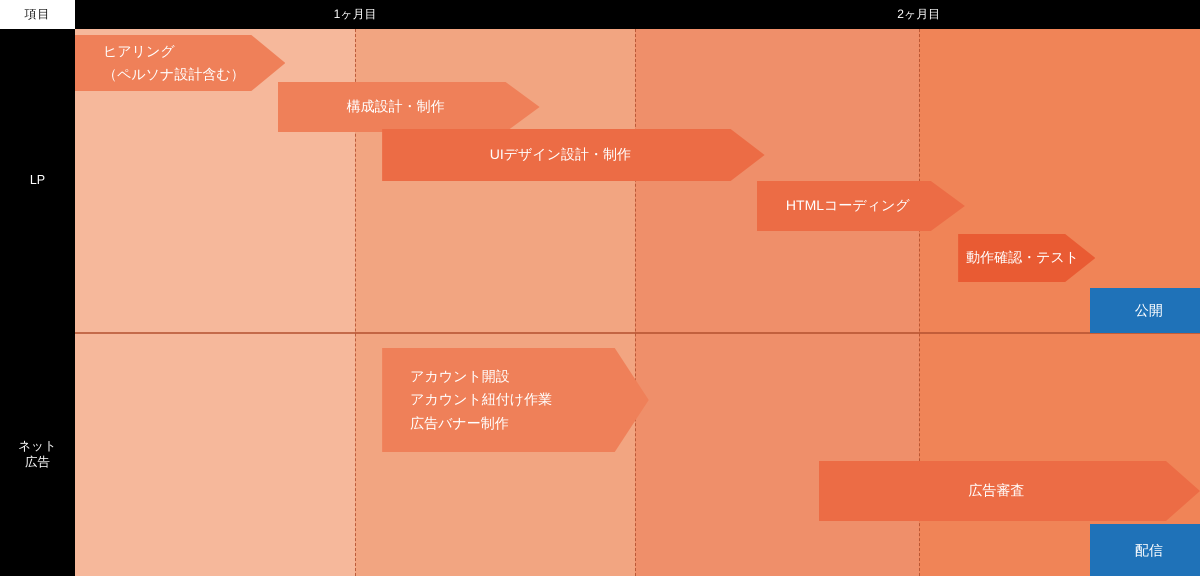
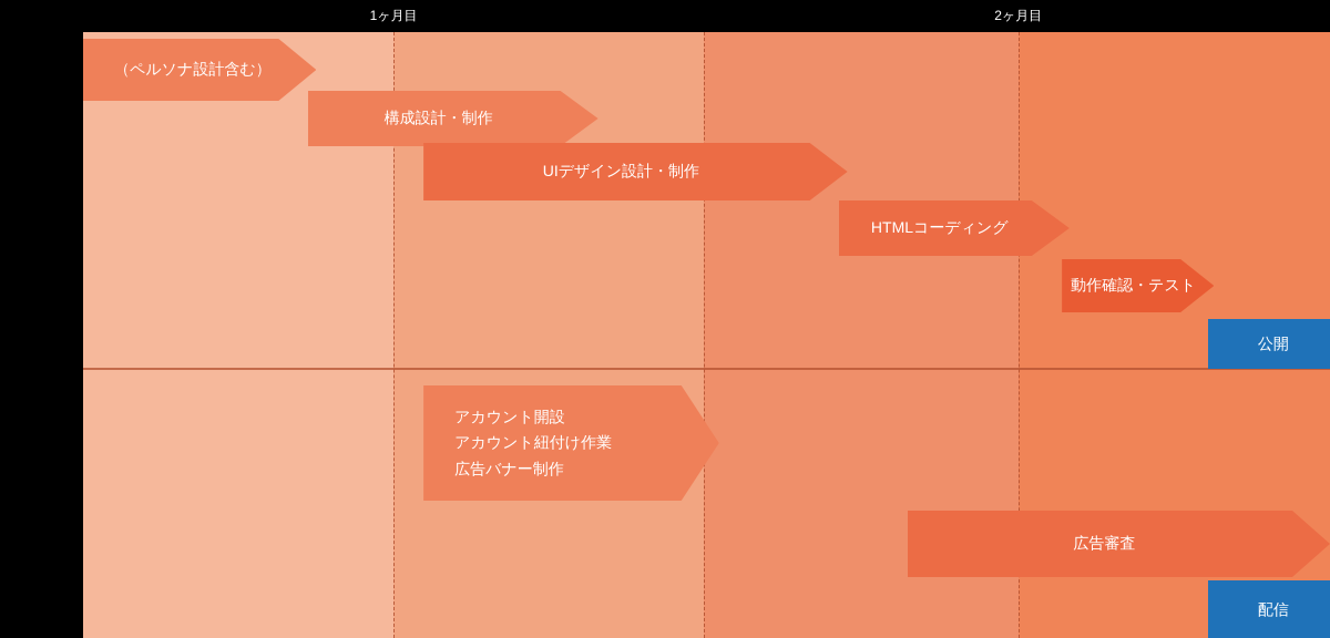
  1ヶ月目
  2ヶ月目
- 項目
- LP
- ネット
- 広告
- ヒアリング
  （ペルソナ設計含む）
  構成設計・制作
  UIデザイン設計・制作
  HTMLコーディング
  動作確認・テスト
  公開
  アカウント開設
  アカウント紐付け作業
  広告バナー制作
  広告審査
  配信
